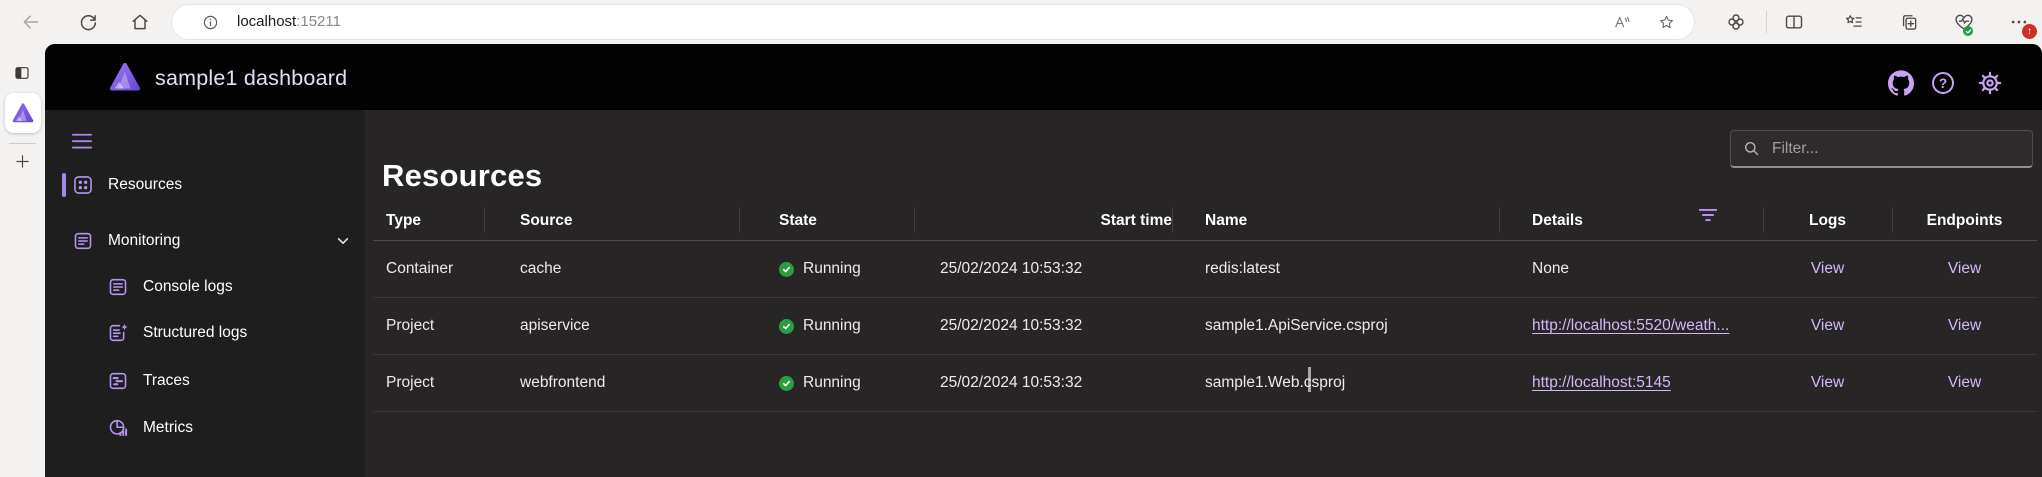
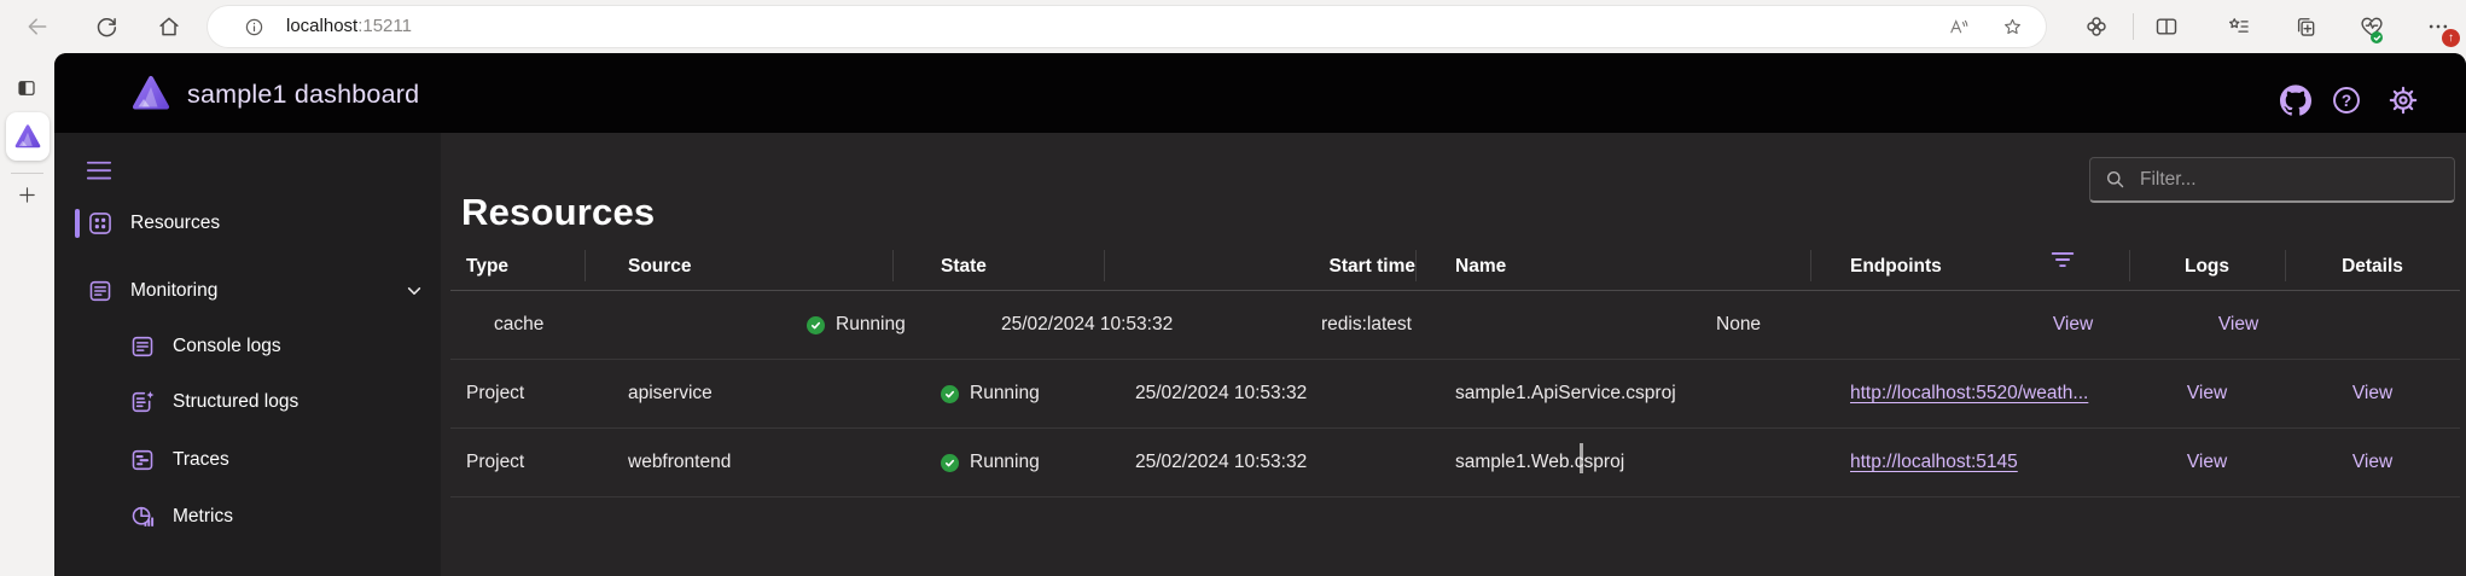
  localhost:15211
  ↑
  sample1 dashboard
  ?
  Resources
  Monitoring
  Console logs
  Structured logs
  Traces
  Metrics
  Resources
  Filter...
  Type
  Source
  State
  Start time
  Name
- Details
+ Endpoints
  Logs
- Endpoints
+ Details
- Container
  cache
  Running
  25/02/2024 10:53:32
  redis:latest
  None
  View
  View
  Project
  apiservice
  Running
  25/02/2024 10:53:32
  sample1.ApiService.csproj
  http://localhost:5520/weath...
  View
  View
  Project
  webfrontend
  Running
  25/02/2024 10:53:32
  sample1.Web.csproj
  http://localhost:5145
  View
  View
